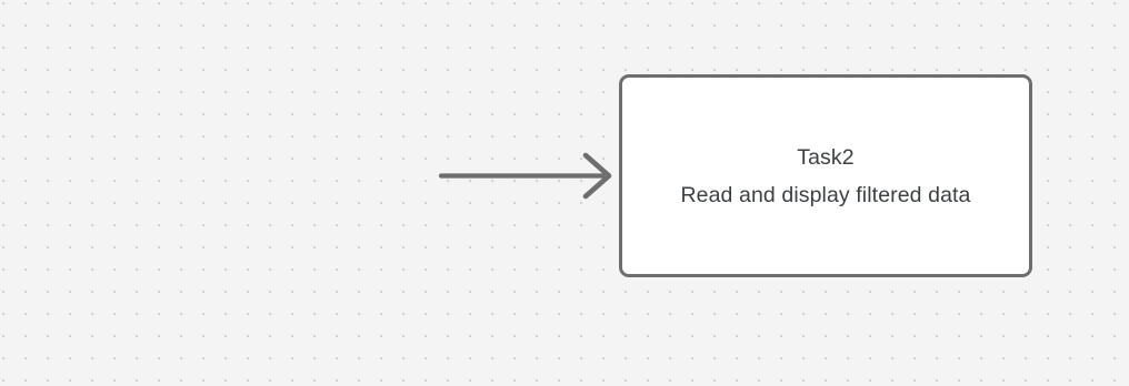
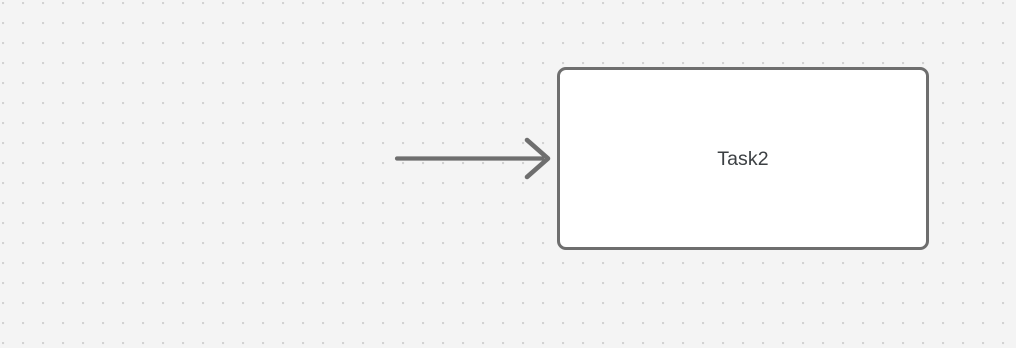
  Task2
- Read and display filtered data
